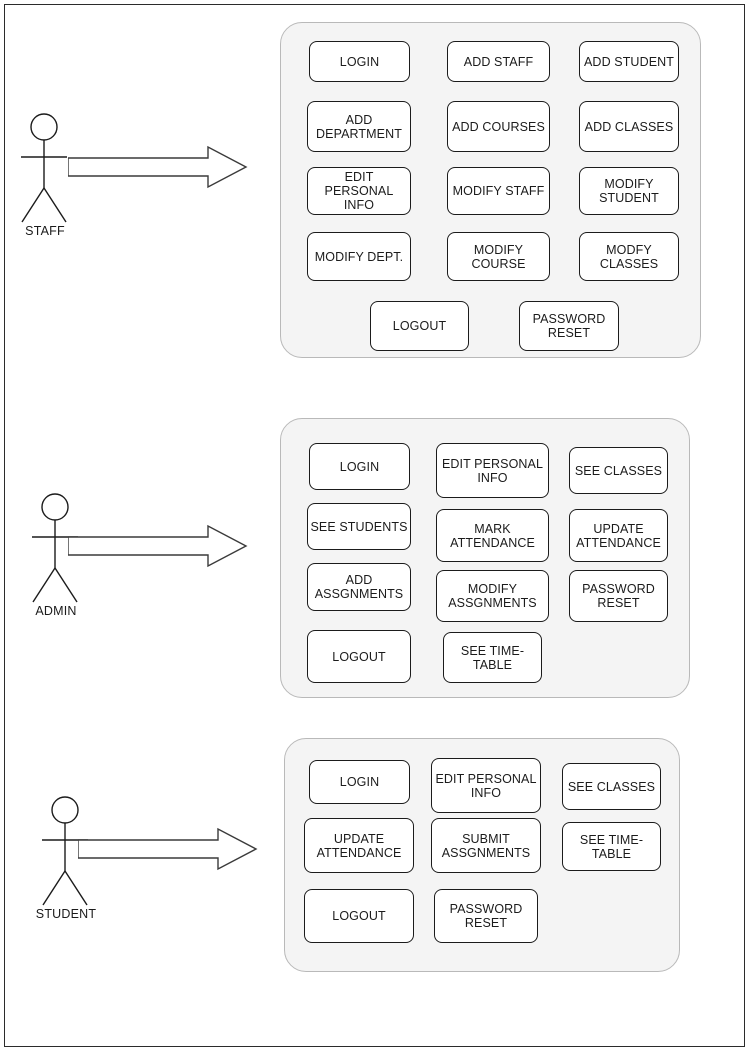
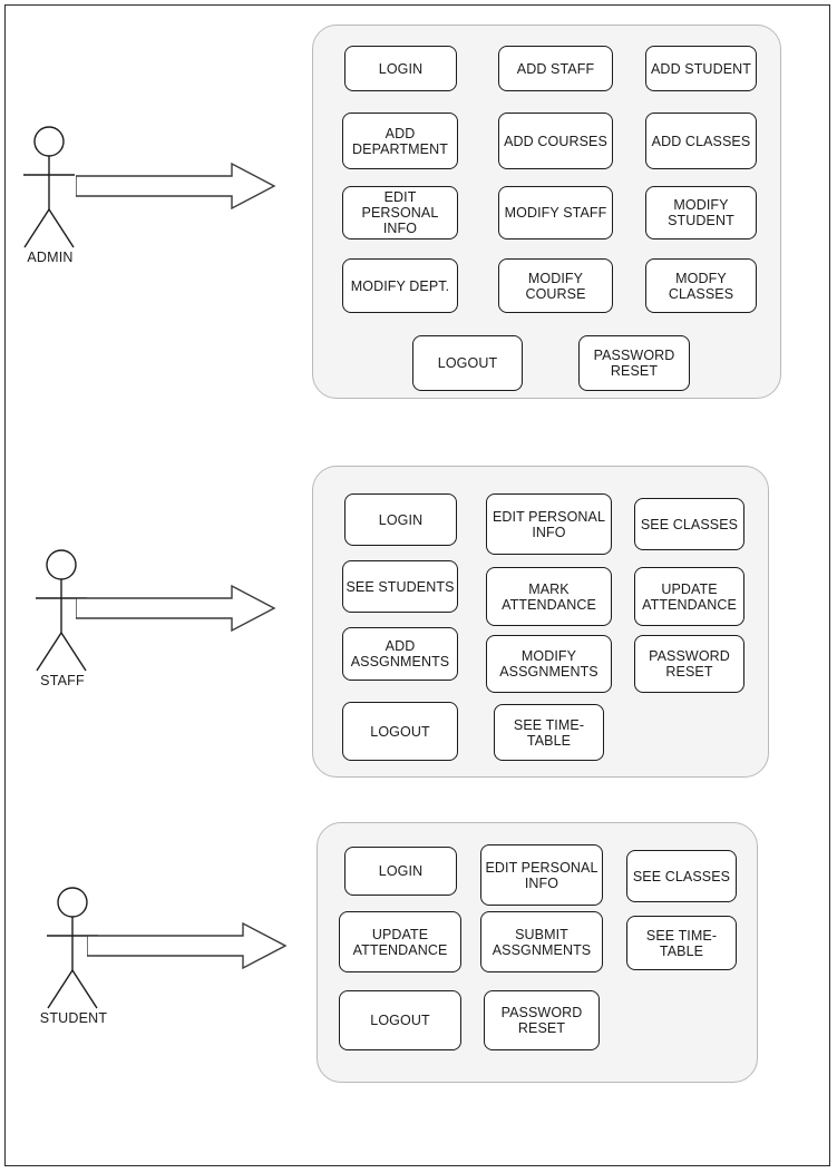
- STAFF
+ ADMIN
  LOGIN
  ADD STAFF
  ADD STUDENT
  ADD
  DEPARTMENT
  ADD COURSES
  ADD CLASSES
  EDIT PERSONAL
  INFO
  MODIFY STAFF
  MODIFY
  STUDENT
  MODIFY DEPT.
  MODIFY
  COURSE
  MODFY
  CLASSES
  LOGOUT
  PASSWORD
  RESET
- ADMIN
+ STAFF
  LOGIN
  EDIT PERSONAL
  INFO
  SEE CLASSES
  SEE STUDENTS
  MARK
  ATTENDANCE
  UPDATE
  ATTENDANCE
  ADD
  ASSGNMENTS
  MODIFY
  ASSGNMENTS
  PASSWORD
  RESET
  LOGOUT
  SEE TIME-TABLE
  STUDENT
  LOGIN
  EDIT PERSONAL
  INFO
  SEE CLASSES
  UPDATE
  ATTENDANCE
  SUBMIT
  ASSGNMENTS
  SEE TIME-TABLE
  LOGOUT
  PASSWORD
  RESET
